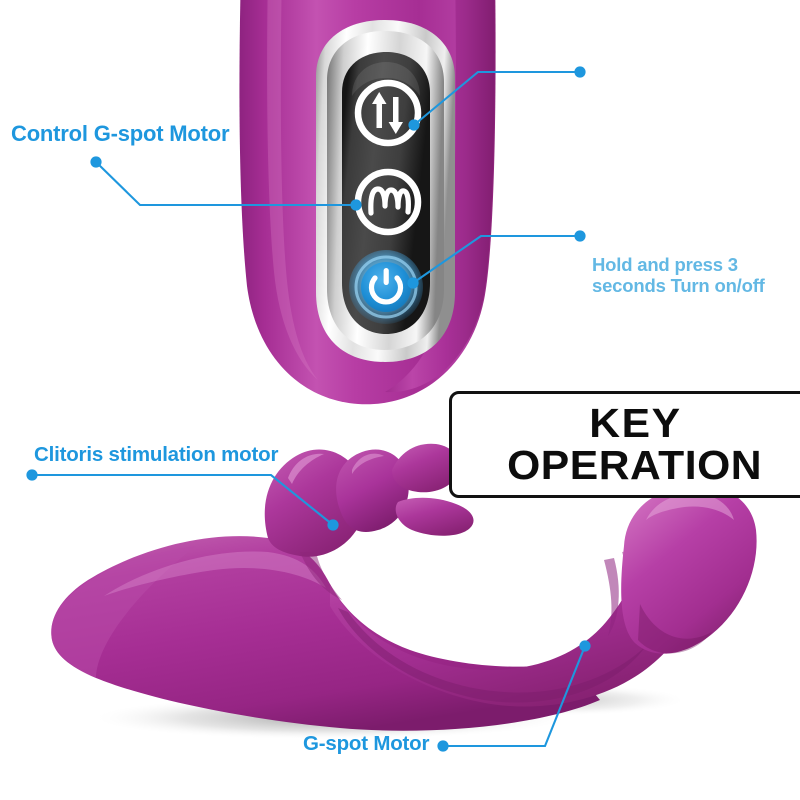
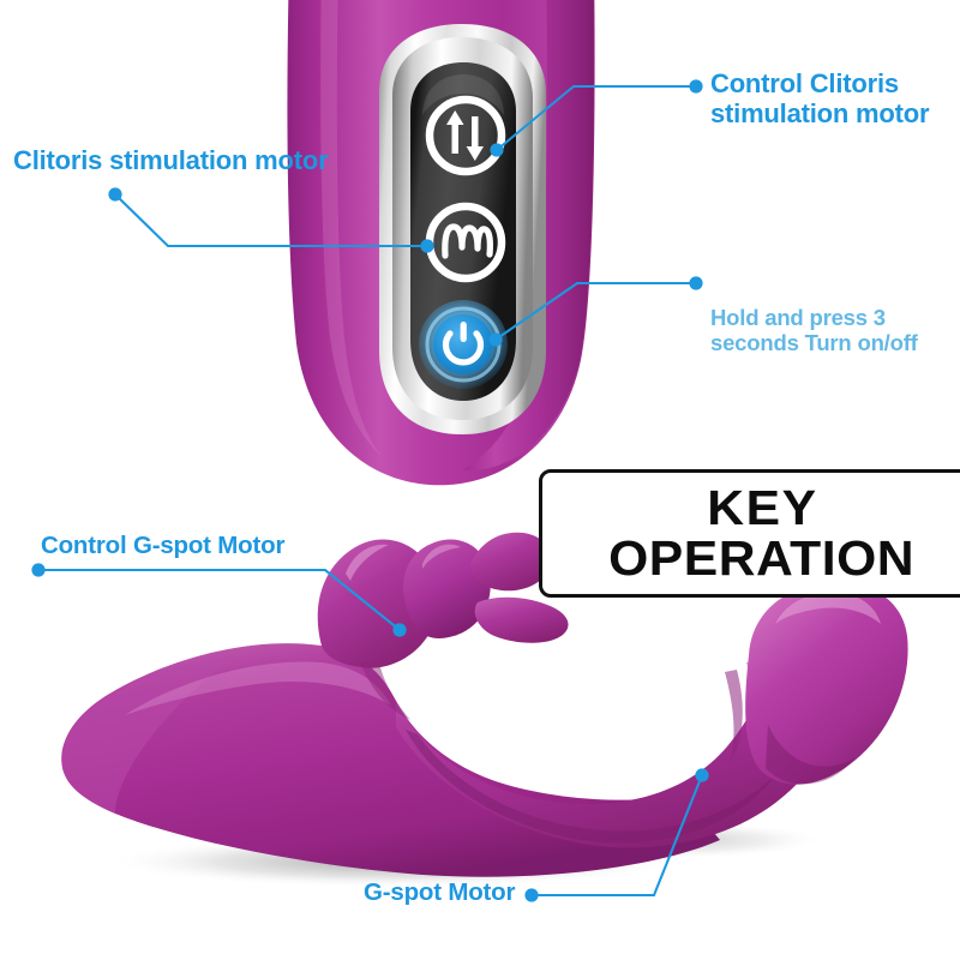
- Control G-spot Motor
+ Clitoris stimulation motor
+ Control Clitoris
+ stimulation motor
  Hold and press 3
  seconds Turn on/off
- Clitoris stimulation motor
+ Control G-spot Motor
  G-spot Motor
  KEY
  OPERATION
